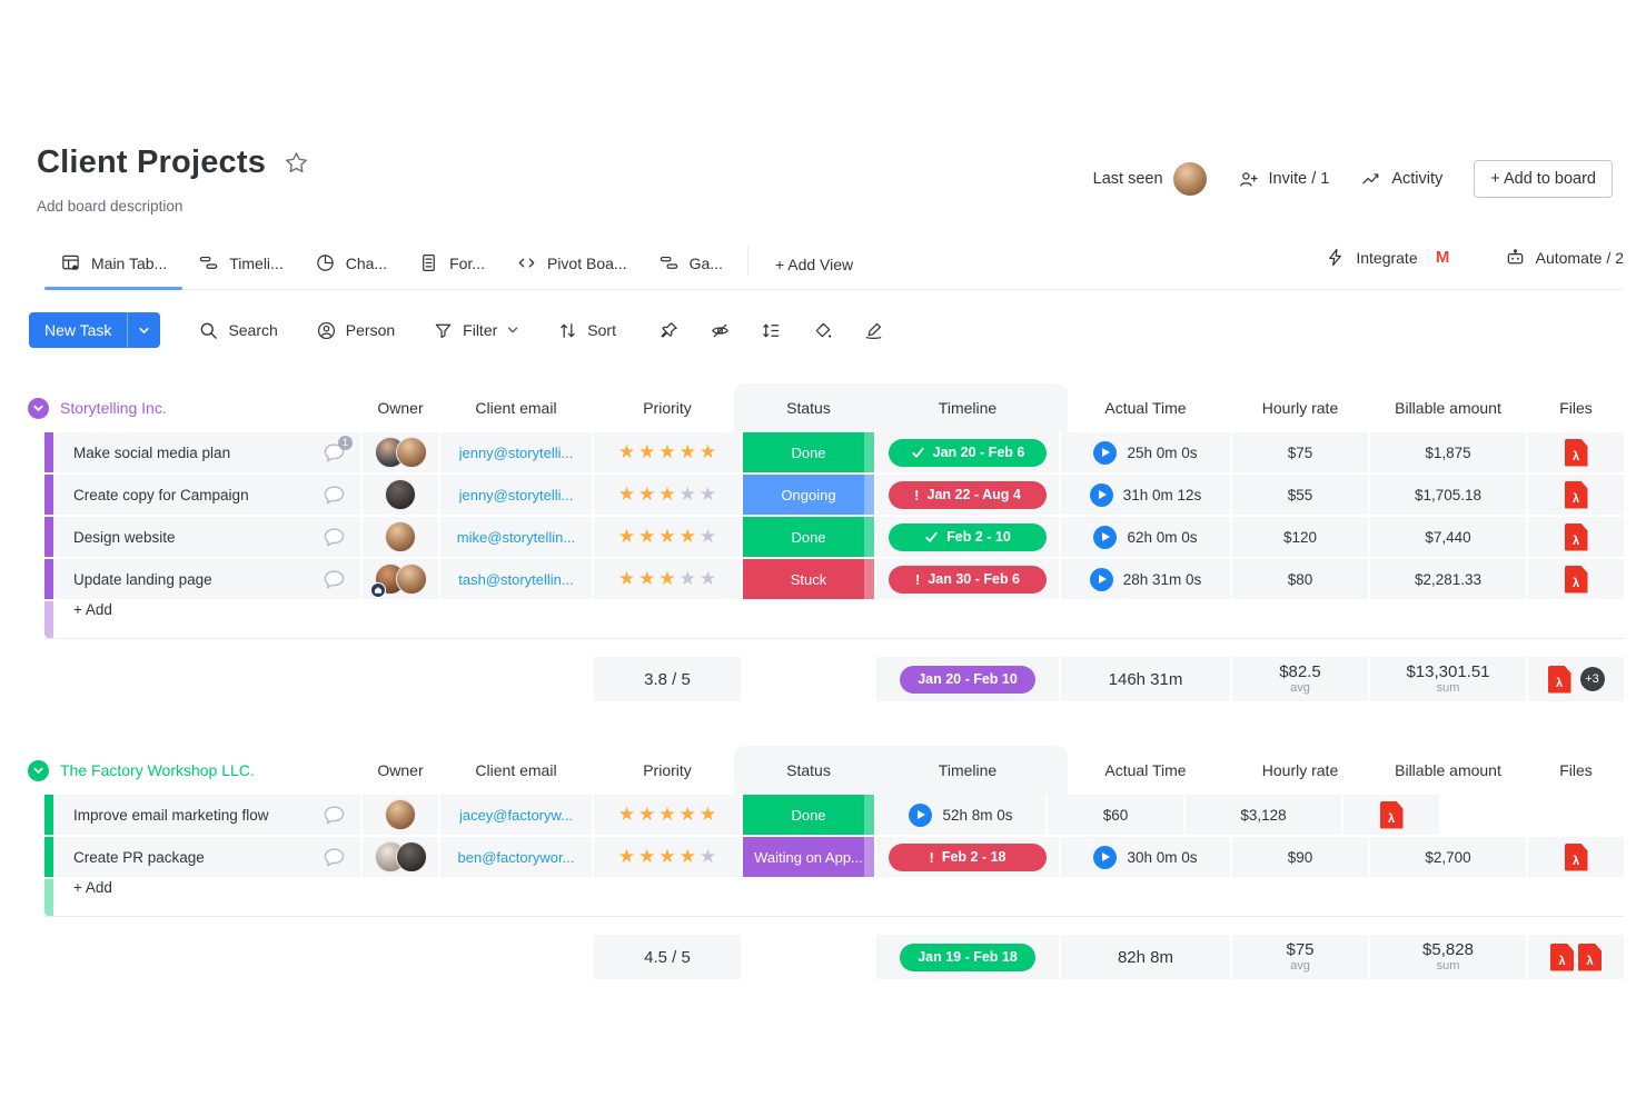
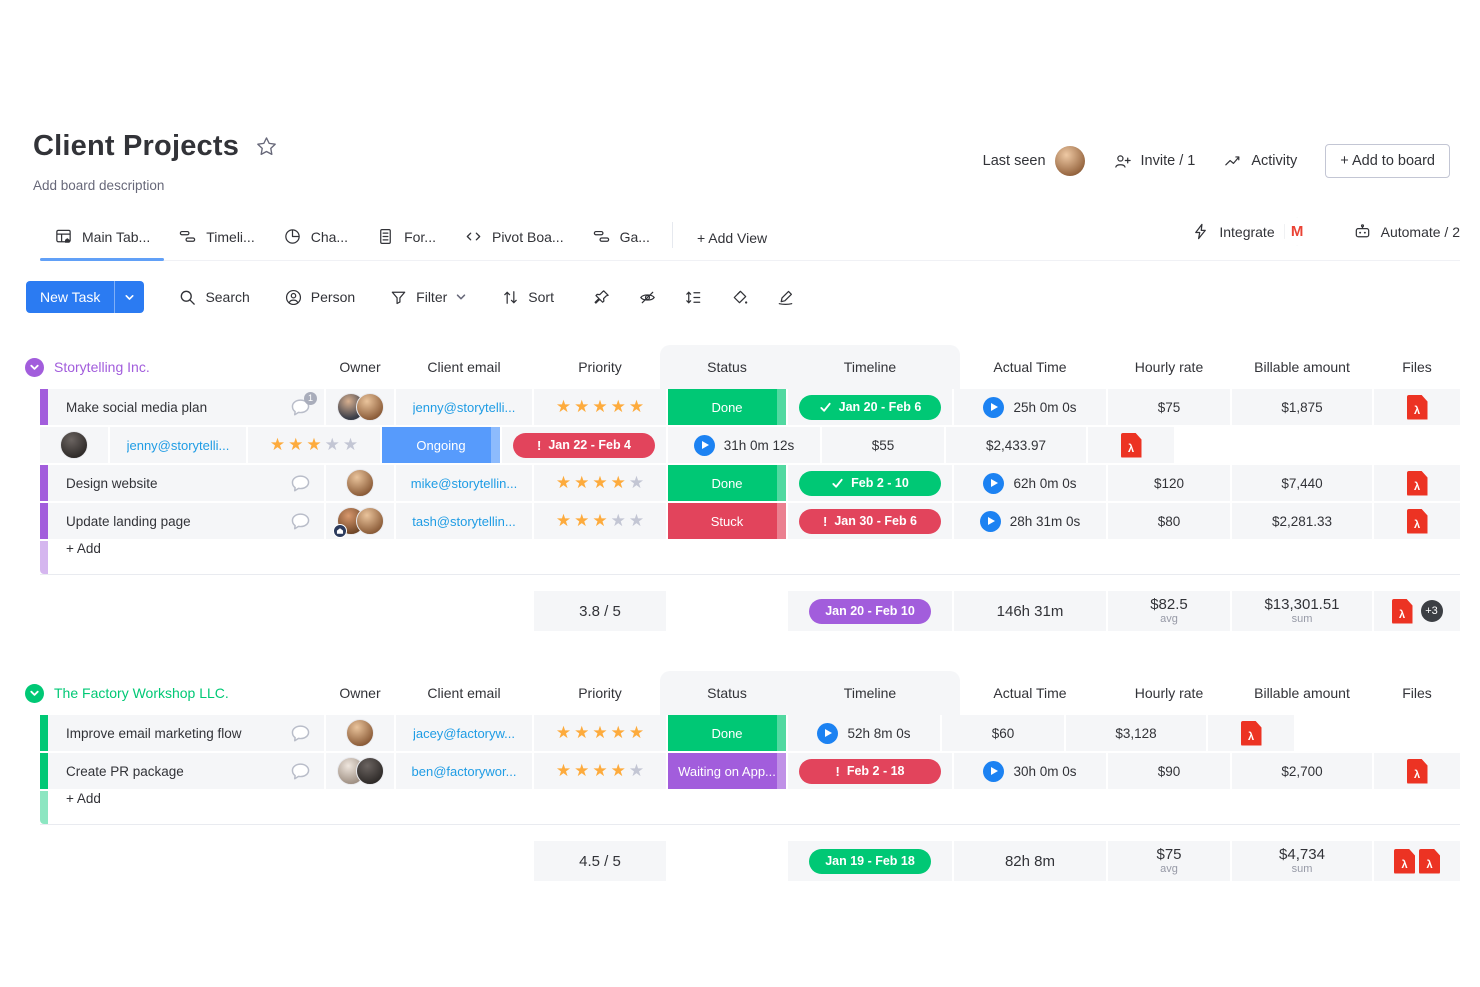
  Client Projects
  Add board description
  Last seen
  Invite / 1
  Activity
  + Add to board
  Main Tab...
  Timeli...
  Cha...
  For...
  Pivot Boa...
  Ga...
  + Add View
  Integrate
  M
  Automate / 2
  New Task
  Search
  Person
  Filter
  Sort
  Storytelling Inc.
  Owner
  Client email
  Priority
  Status
  Timeline
  Actual Time
  Hourly rate
  Billable amount
  Files
  Make social media plan
  1
  jenny@storytelli...
  ★
  ★
  ★
  ★
  ★
  Done
  Jan 20 - Feb 6
  25h 0m 0s
  $75
  $1,875
  λ
- Create copy for Campaign
  jenny@storytelli...
  ★
  ★
  ★
  ★
  ★
  Ongoing
  !
- Jan 22 - Aug 4
+ Jan 22 - Feb 4
  31h 0m 12s
  $55
- $1,705.18
+ $2,433.97
  λ
  Design website
  mike@storytellin...
  ★
  ★
  ★
  ★
  ★
  Done
  Feb 2 - 10
  62h 0m 0s
  $120
  $7,440
  λ
  Update landing page
  tash@storytellin...
  ★
  ★
  ★
  ★
  ★
  Stuck
  !
  Jan 30 - Feb 6
  28h 31m 0s
  $80
  $2,281.33
  λ
  + Add
  3.8 / 5
  Jan 20 - Feb 10
  146h 31m
  $82.5
  avg
  $13,301.51
  sum
  λ
  +3
  The Factory Workshop LLC.
  Owner
  Client email
  Priority
  Status
  Timeline
  Actual Time
  Hourly rate
  Billable amount
  Files
  Improve email marketing flow
  jacey@factoryw...
  ★
  ★
  ★
  ★
  ★
  Done
  52h 8m 0s
  $60
  $3,128
  λ
  Create PR package
  ben@factorywor...
  ★
  ★
  ★
  ★
  ★
  Waiting on App...
  !
  Feb 2 - 18
  30h 0m 0s
  $90
  $2,700
  λ
  + Add
  4.5 / 5
  Jan 19 - Feb 18
  82h 8m
  $75
  avg
- $5,828
+ $4,734
  sum
  λ
  λ
